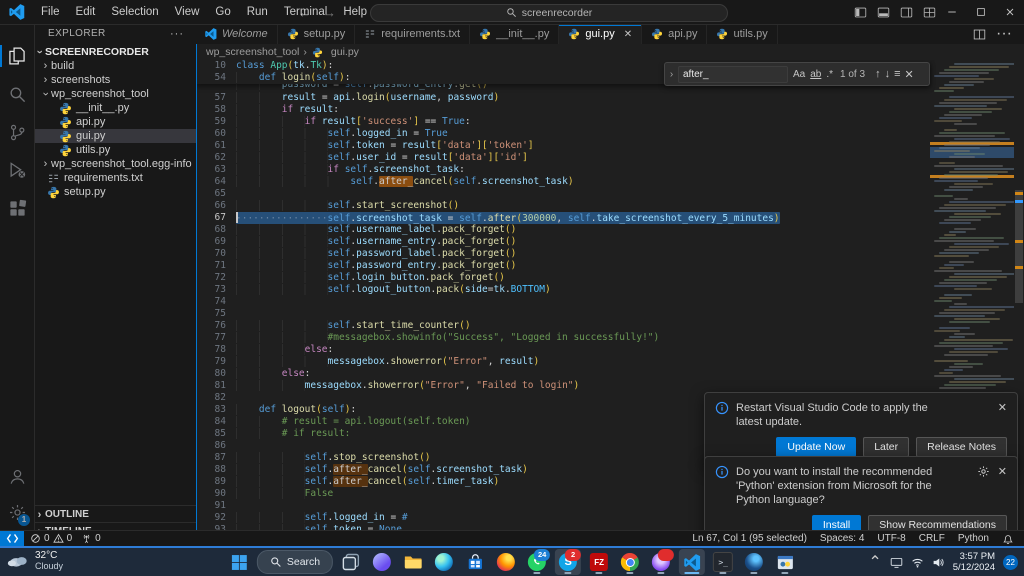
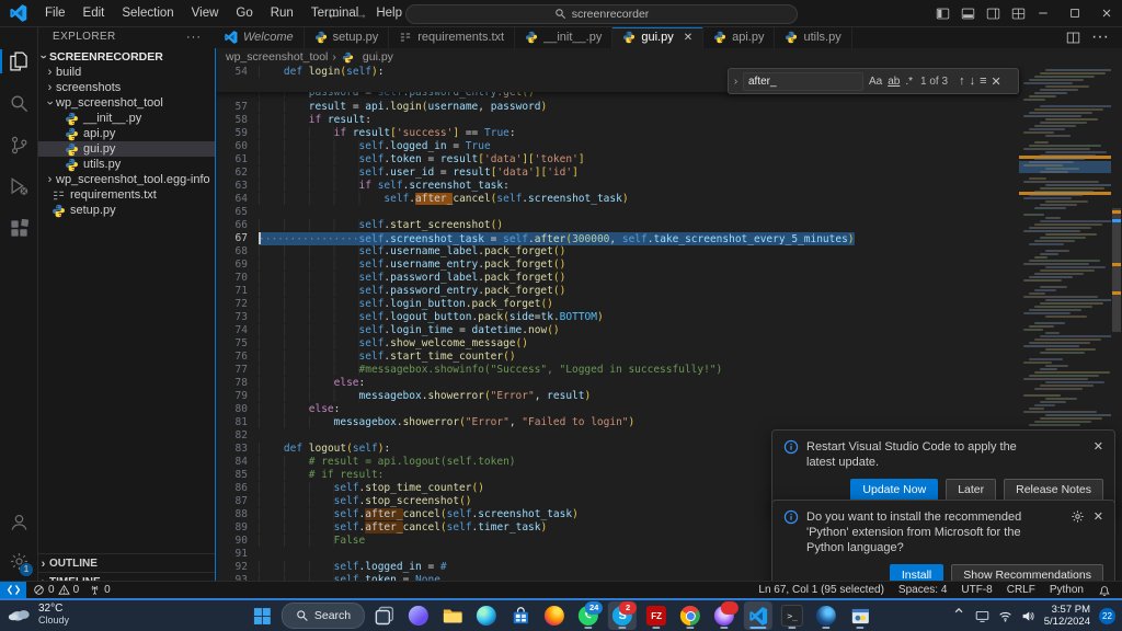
  File
  Edit
  Selection
  View
  Go
  Run
  Terminal
  Help
  ←
  →
  screenrecorder
  1
  EXPLORER
  ···
  SCREENRECORDER
  ›
  build
  ›
  screenshots
  wp_screenshot_tool
  __init__.py
  api.py
  gui.py
  utils.py
  ›
  wp_screenshot_tool.egg-info
  requirements.txt
  setup.py
  ›
  OUTLINE
  Welcome
  setup.py
  requirements.txt
  __init__.py
  gui.py
  ✕
  api.py
  utils.py
  ···
  wp_screenshot_tool
  ›
  gui.py
  password = self.password_entry.get()
- 10
- class App(tk.Tk):
  54
  def login(self):
  57
  result = api.login(username, password)
  58
  if result:
  59
  if result['success'] == True:
  60
  self.logged_in = True
  61
  self.token = result['data']['token']
  62
  self.user_id = result['data']['id']
  63
  if self.screenshot_task:
  64
  self.after_cancel(self.screenshot_task)
  65
  66
  self.start_screenshot()
  67
  ················self.screenshot_task = self.after(300000, self.take_screenshot_every_5_minutes)
  68
  self.username_label.pack_forget()
  69
  self.username_entry.pack_forget()
  70
  self.password_label.pack_forget()
  71
  self.password_entry.pack_forget()
  72
  self.login_button.pack_forget()
  73
  self.logout_button.pack(side=tk.BOTTOM)
  74
+ self.login_time = datetime.now()
  75
+ self.show_welcome_message()
  76
  self.start_time_counter()
  77
  #messagebox.showinfo("Success", "Logged in successfully!")
  78
  else:
  79
  messagebox.showerror("Error", result)
  80
  else:
  81
  messagebox.showerror("Error", "Failed to login")
  82
  83
  def logout(self):
  84
  # result = api.logout(self.token)
  85
  # if result:
  86
+ self.stop_time_counter()
  87
  self.stop_screenshot()
  88
  self.after_cancel(self.screenshot_task)
  89
  self.after_cancel(self.timer_task)
  90
  False
  91
  92
  self.logged_in = #
  ›
  after_
  Aa
  ab
  .*
  1 of 3
  ↑
  ↓
  ≡
  ✕
  Restart Visual Studio Code to apply the latest update.
  ✕
  Update Now
  Later
  Release Notes
  Do you want to install the recommended 'Python' extension from Microsoft for the Python language?
  ✕
  Install
  Show Recommendations
  0
  0
  0
  Ln 67, Col 1 (95 selected)
  Spaces: 4
  UTF-8
  CRLF
  Python
  32°C
  Cloudy
  Search
  24
  S
  2
  FZ
  >_
  ⌃
  3:57 PM
  5/12/2024
  22
